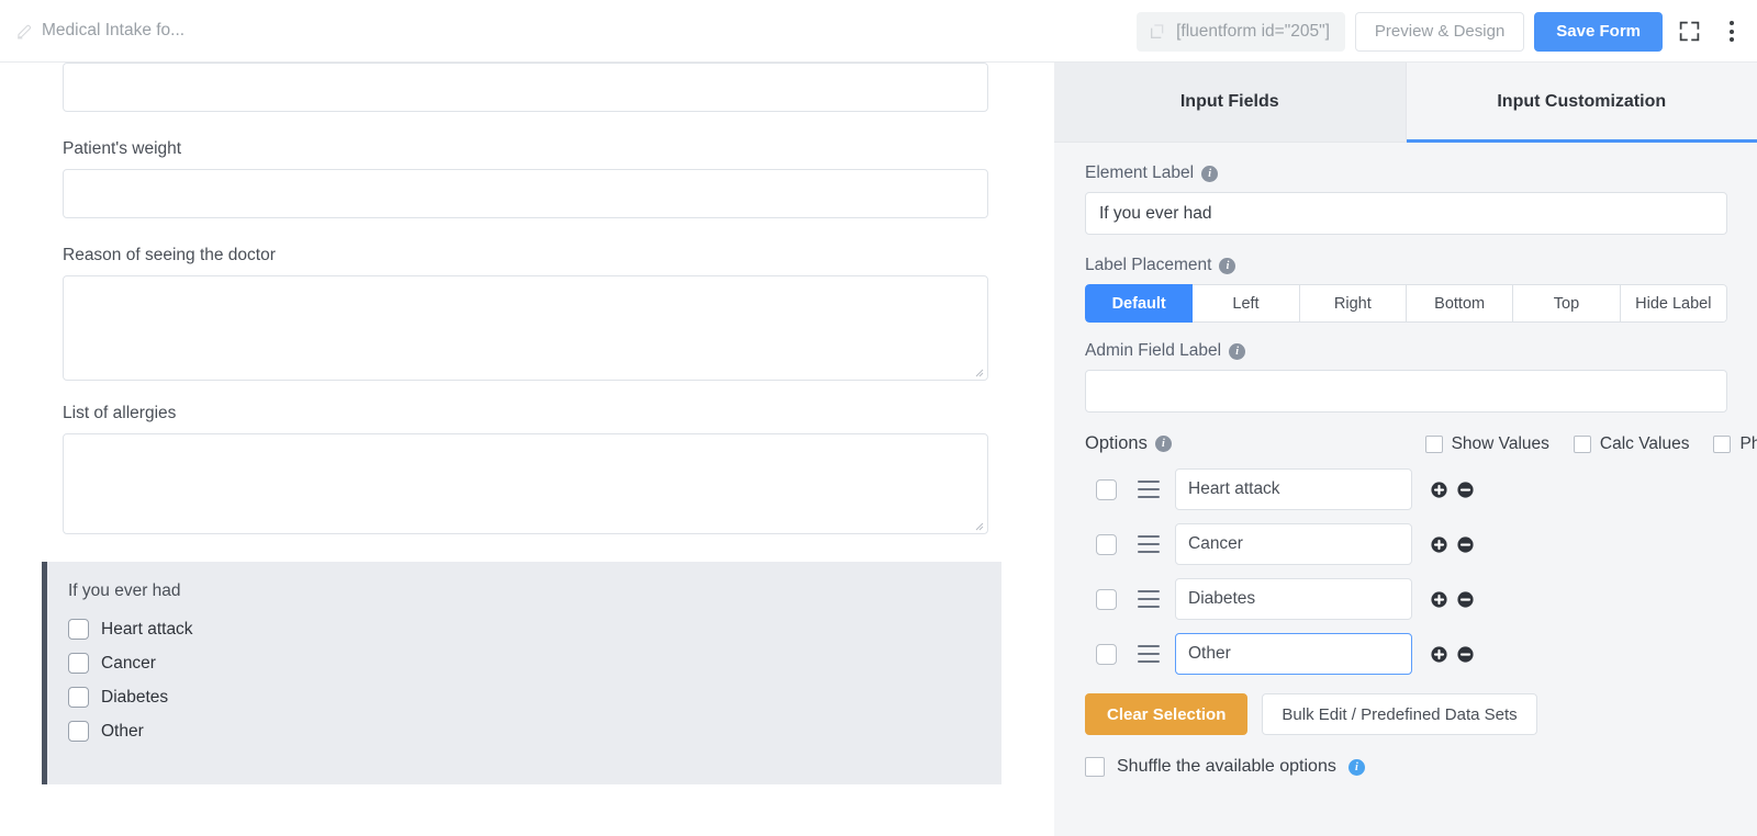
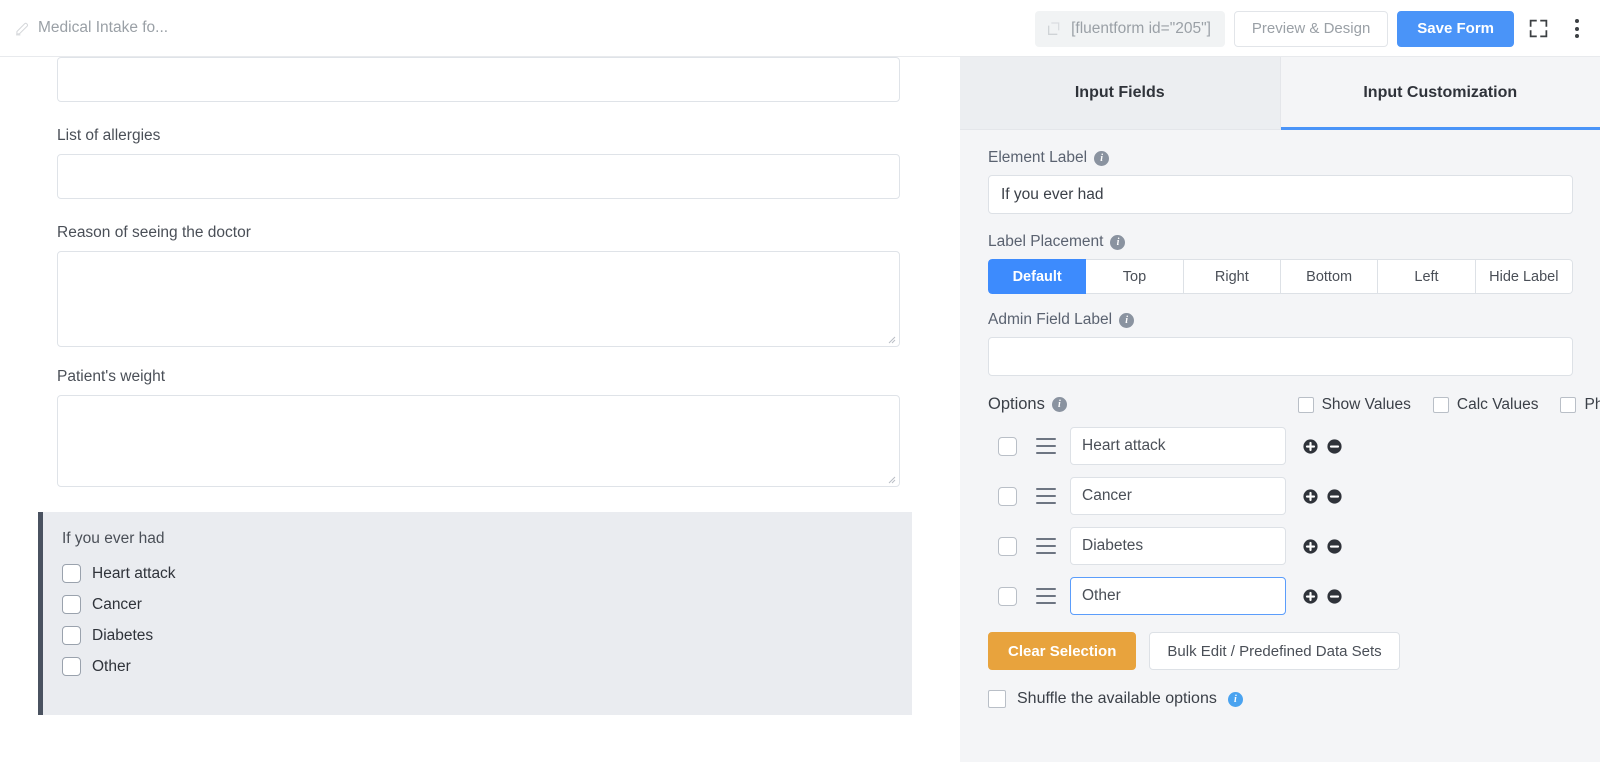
  Medical Intake fo...
  [fluentform id="205"]
  Preview & Design
  Save Form
- Patient's weight
+ List of allergies
  Reason of seeing the doctor
- List of allergies
+ Patient's weight
  If you ever had
  Heart attack
  Cancer
  Diabetes
  Other
  Input Fields
  Input Customization
  Element Label
  i
  If you ever had
  Label Placement
  i
  Default
- Left
+ Top
  Right
  Bottom
- Top
+ Left
  Hide Label
  Admin Field Label
  i
  Options
  i
  Show Values
  Calc Values
  Heart attack
  Cancer
  Diabetes
  Other
  Clear Selection
  Bulk Edit / Predefined Data Sets
  Shuffle the available options
  i
